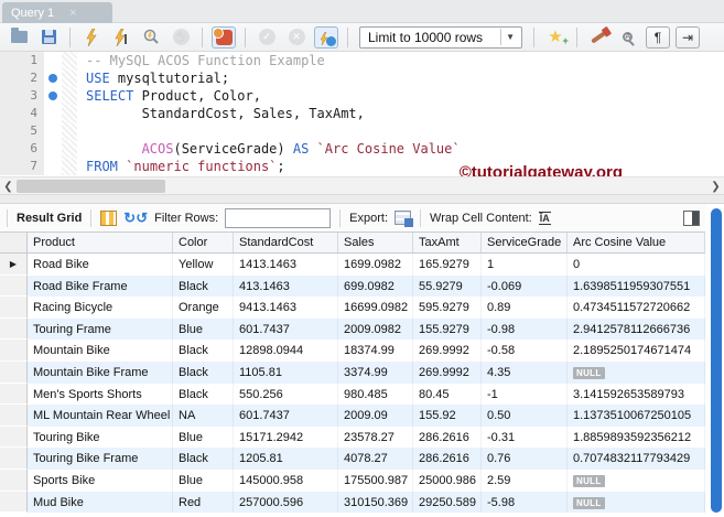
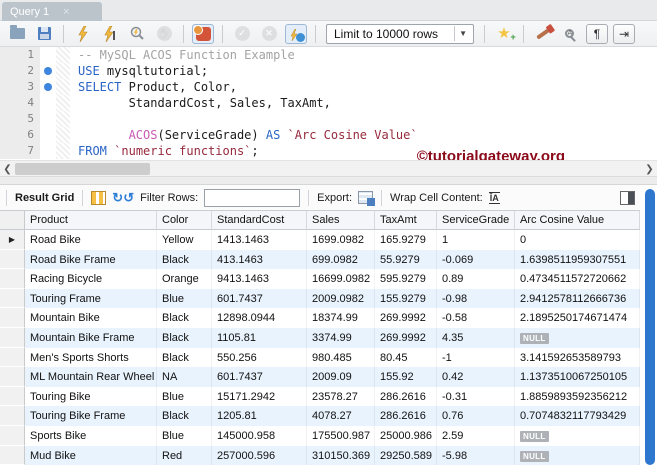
  Query 1
  ×
  ✋
  ✓
  ✕
  Limit to 10000 rows
  ▼
  ★
  ¶
  ⇥
  1
  -- MySQL ACOS Function Example
  2
  USE mysqltutorial;
  3
  SELECT Product, Color,
  4
  StandardCost, Sales, TaxAmt,
  5
  6
  ACOS(ServiceGrade) AS `Arc Cosine Value`
  7
  FROM `numeric functions`;
  ©tutorialgateway.org
  ❮
  ❯
  Result Grid
  ↻↺
  Filter Rows:
  Export:
  Wrap Cell Content:
  ĪA
  Product
  Color
  StandardCost
  Sales
  TaxAmt
  ServiceGrade
  Arc Cosine Value
  ▶
  Road Bike
  Yellow
  1413.1463
  1699.0982
  165.9279
  1
  0
  Road Bike Frame
  Black
  413.1463
  699.0982
  55.9279
  -0.069
  1.6398511959307551
  Racing Bicycle
  Orange
  9413.1463
  16699.0982
  595.9279
  0.89
  0.4734511572720662
  Touring Frame
  Blue
  601.7437
  2009.0982
  155.9279
  -0.98
  2.9412578112666736
  Mountain Bike
  Black
  12898.0944
  18374.99
  269.9992
  -0.58
  2.1895250174671474
  Mountain Bike Frame
  Black
  1105.81
  3374.99
  269.9992
  4.35
  NULL
  Men's Sports Shorts
  Black
  550.256
  980.485
  80.45
  -1
  3.141592653589793
  ML Mountain Rear Wheel
  NA
  601.7437
  2009.09
  155.92
- 0.50
+ 0.42
  1.1373510067250105
  Touring Bike
  Blue
  15171.2942
  23578.27
  286.2616
  -0.31
  1.8859893592356212
  Touring Bike Frame
  Black
  1205.81
  4078.27
  286.2616
  0.76
  0.7074832117793429
  Sports Bike
  Blue
  145000.958
  175500.987
  25000.986
  2.59
  NULL
  Mud Bike
  Red
  257000.596
  310150.369
  29250.589
  -5.98
  NULL
